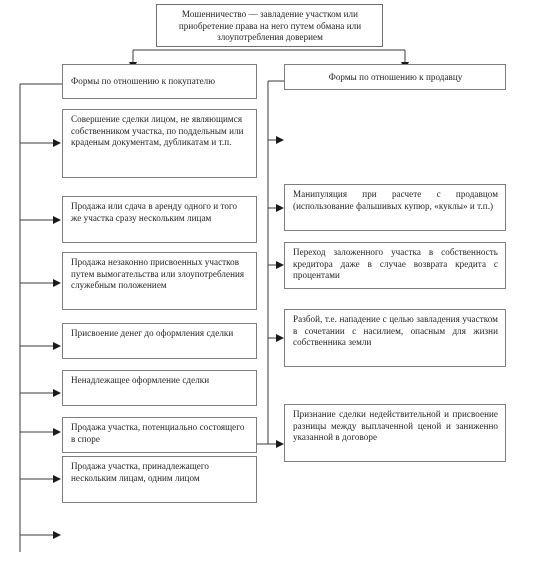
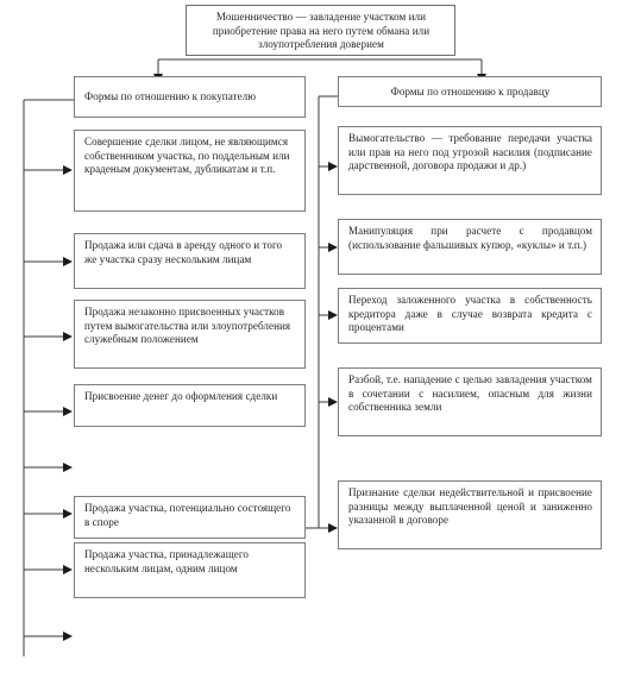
  Мошенничество — завладение участком или приобретение права на него путем обмана или злоупотребления доверием
  Формы по отношению к покупателю
  Формы по отношению к продавцу
  Совершение сделки лицом, не являющимся собственником участка, по поддельным или краденым документам, дубликатам и т.п.
  Продажа или сдача в аренду одного и того же участка сразу нескольким лицам
  Продажа незаконно присвоенных участков путем вымогательства или злоупотребления служебным положением
  Присвоение денег до оформления сделки
- Ненадлежащее оформление сделки
  Продажа участка, потенциально состоящего в споре
  Продажа участка, принадлежащего нескольким лицам, одним лицом
+ Вымогательство — требование передачи участка или прав на него под угрозой насилия (подписание дарственной, договора продажи и др.)
  Манипуляция при расчете с продавцом (использование фальшивых купюр, «куклы» и т.п.)
  Переход заложенного участка в собственность кредитора даже в случае возврата кредита с процентами
  Разбой, т.е. нападение с целью завладения участком в сочетании с насилием, опасным для жизни собственника земли
  Признание сделки недействительной и присвоение разницы между выплаченной ценой и заниженно указанной в договоре
